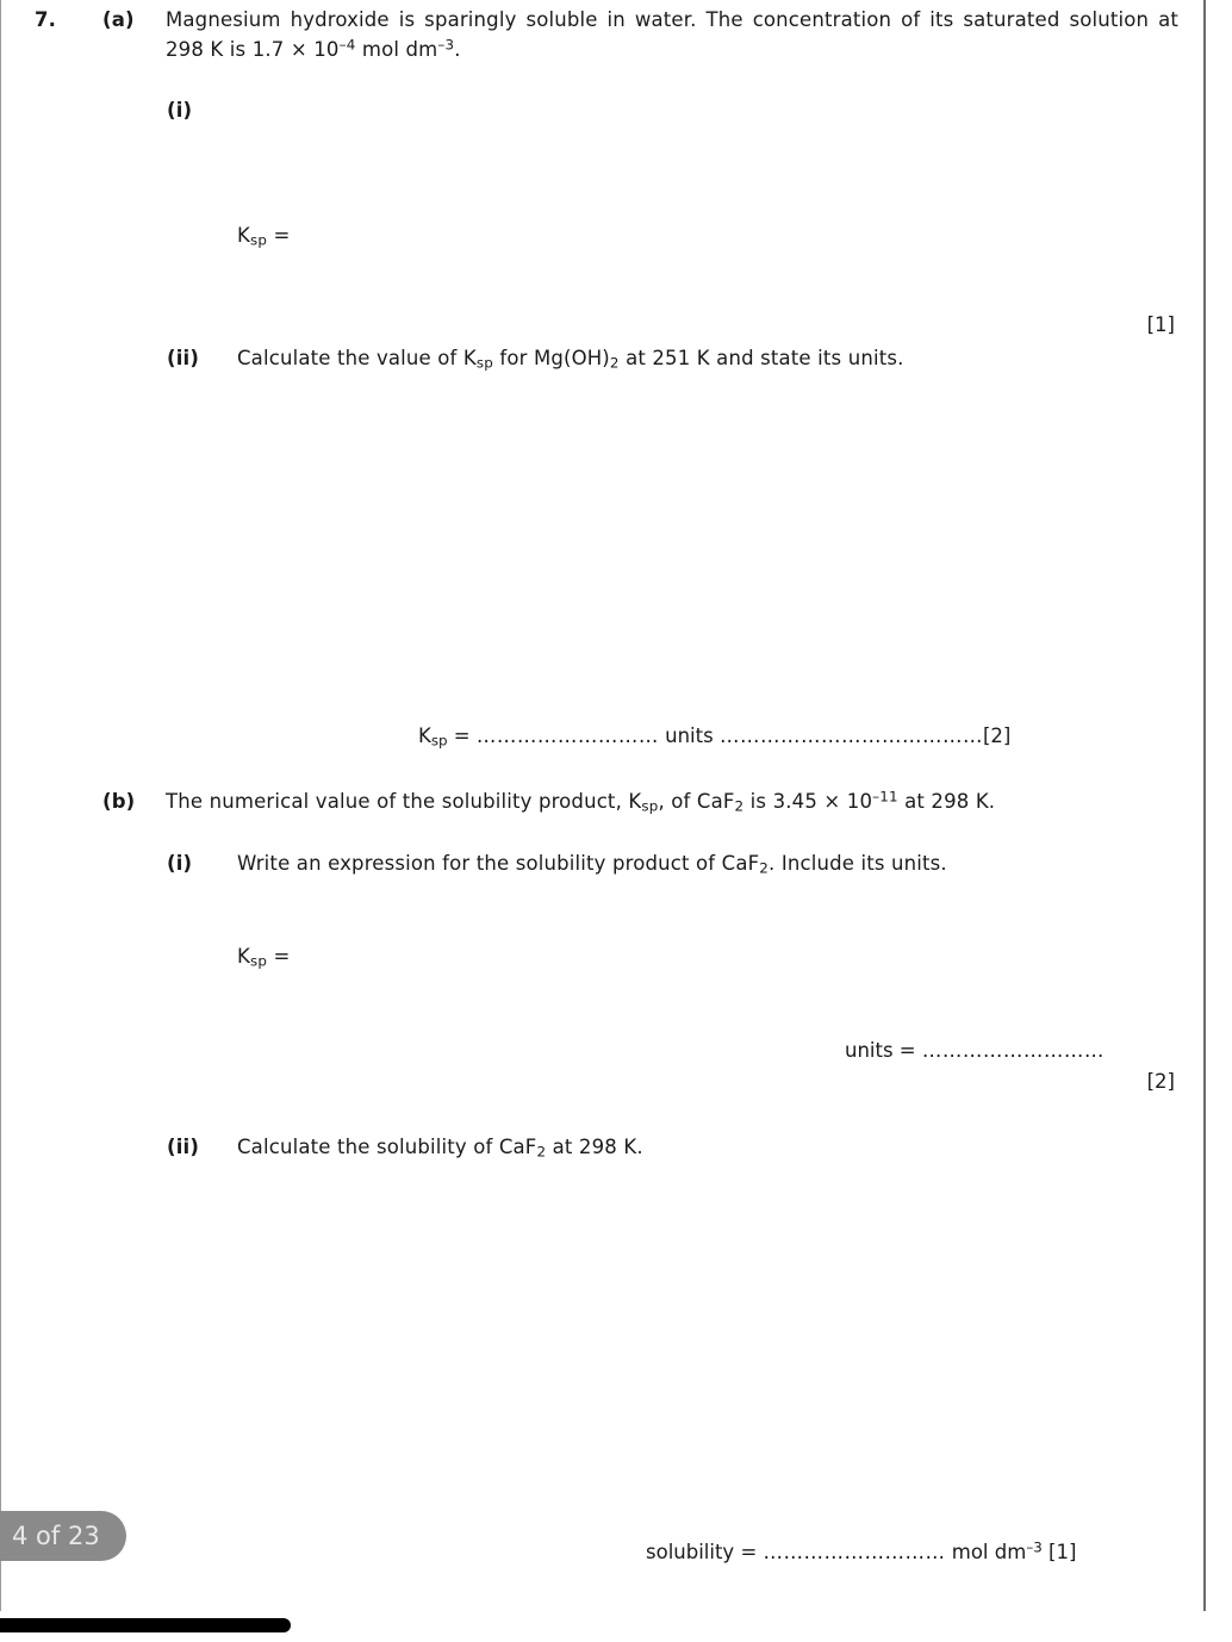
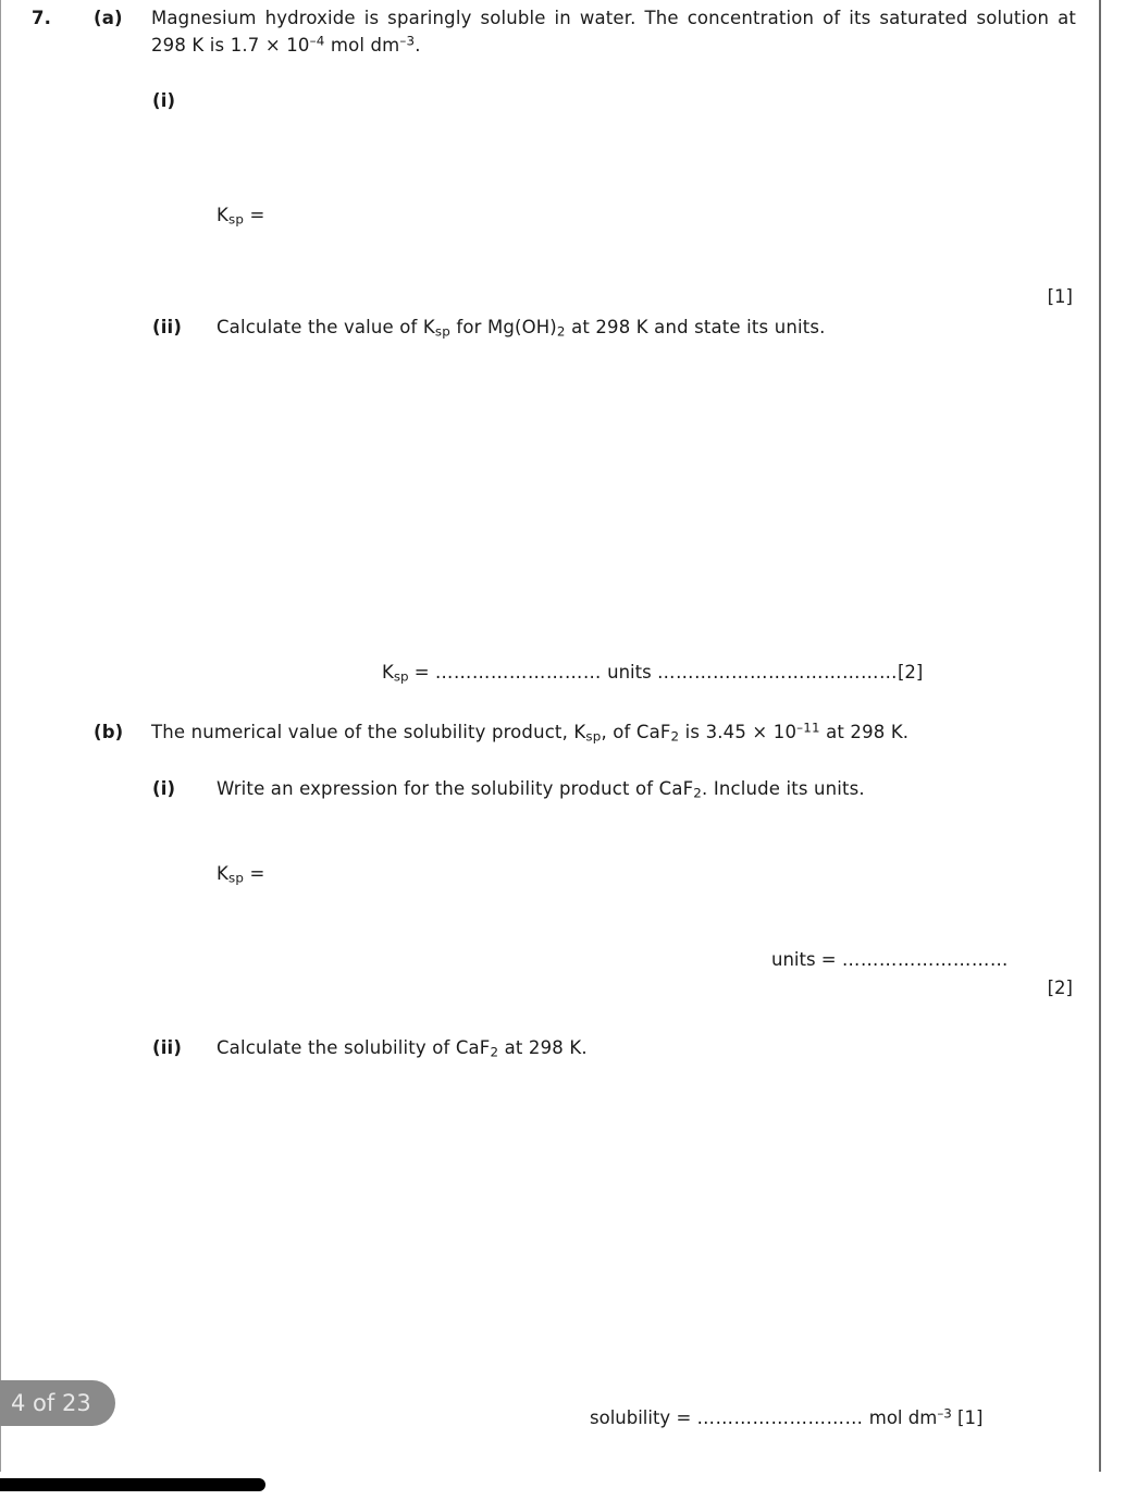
  7.
  (a)
  Magnesium hydroxide is sparingly soluble in water. The concentration of its saturated solution at 298 K is 1.7 × 10–4 mol dm–3.
  (i)
  Ksp =
  [1]
  (ii)
- Calculate the value of Ksp for Mg(OH)2 at 251 K and state its units.
+ Calculate the value of Ksp for Mg(OH)2 at 298 K and state its units.
  Ksp = ……………………… units …………………………………[2]
  (b)
  The numerical value of the solubility product, Ksp, of CaF2 is 3.45 × 10–11 at 298 K.
  (i)
  Write an expression for the solubility product of CaF2. Include its units.
  Ksp =
  units = ………………………
  [2]
  (ii)
  Calculate the solubility of CaF2 at 298 K.
  solubility = ……………………… mol dm–3 [1]
  4 of 23
